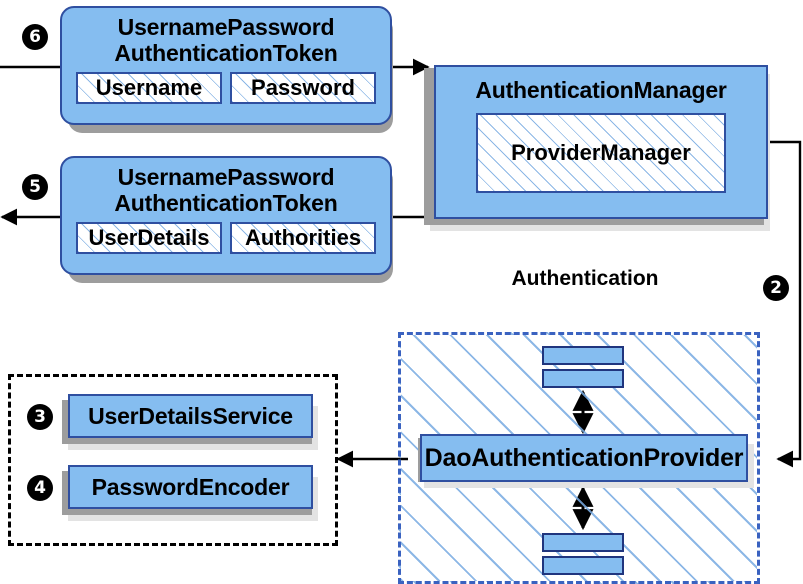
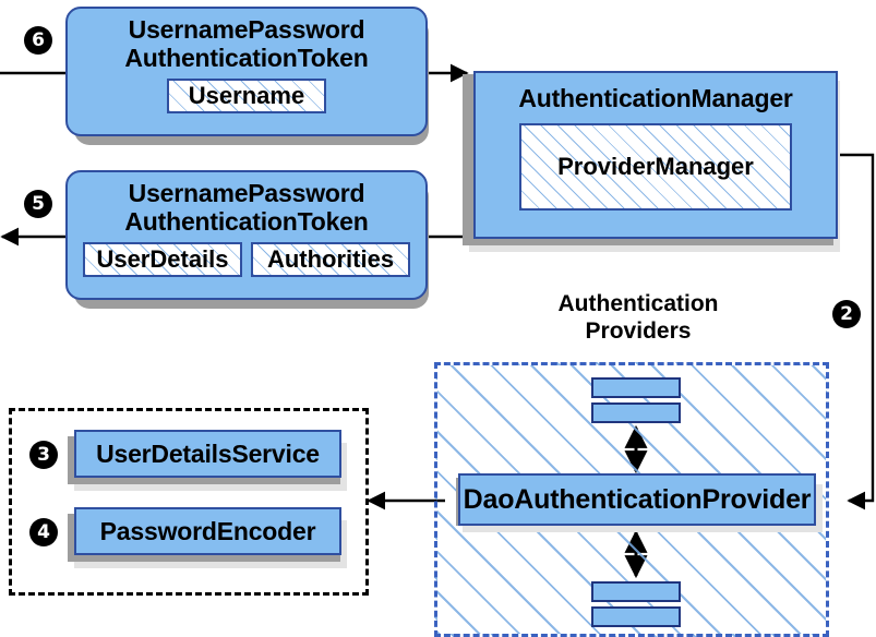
  UsernamePassword
  AuthenticationToken
  Username
- Password
  6
  UsernamePassword
  AuthenticationToken
  UserDetails
  Authorities
  5
  AuthenticationManager
  ProviderManager
  Authentication
+ Providers
  2
  DaoAuthenticationProvider
  UserDetailsService
  3
  PasswordEncoder
  4
